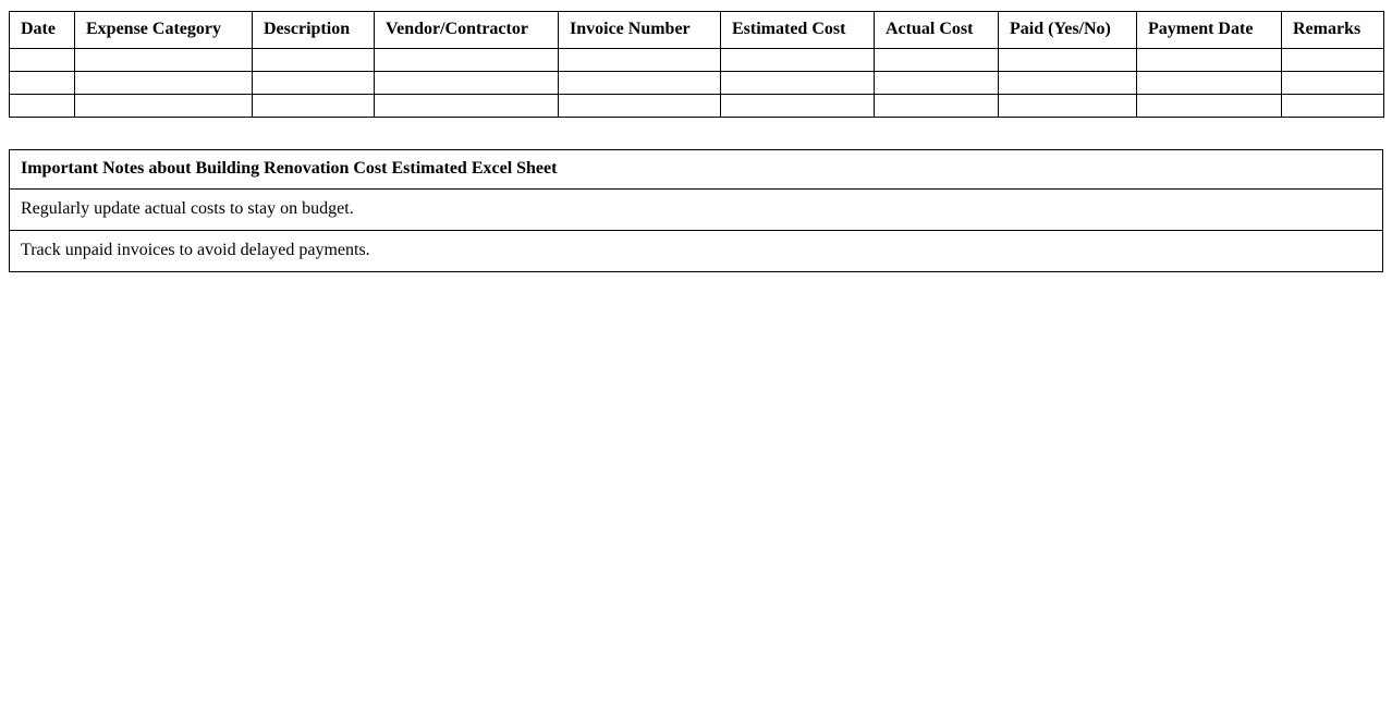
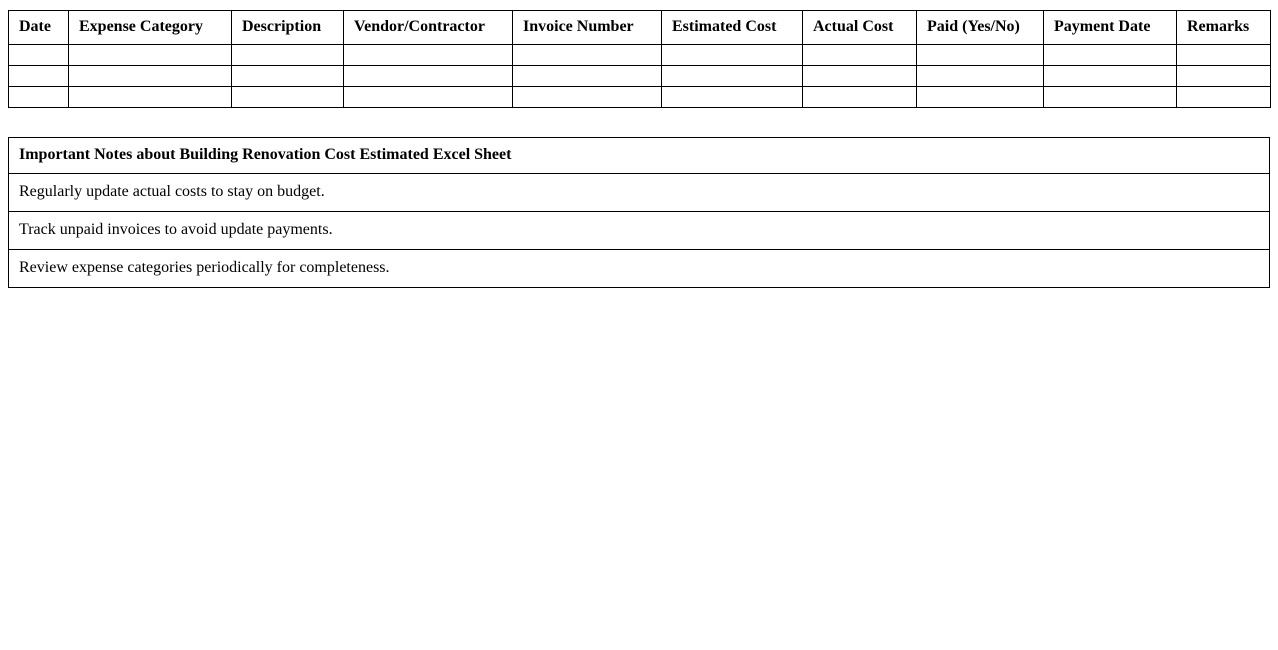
  Date	Expense Category	Description	Vendor/Contractor	Invoice Number	Estimated Cost	Actual Cost	Paid (Yes/No)	Payment Date	Remarks
  Important Notes about Building Renovation Cost Estimated Excel Sheet
  Regularly update actual costs to stay on budget.
- Track unpaid invoices to avoid delayed payments.
+ Track unpaid invoices to avoid update payments.
+ Review expense categories periodically for completeness.
